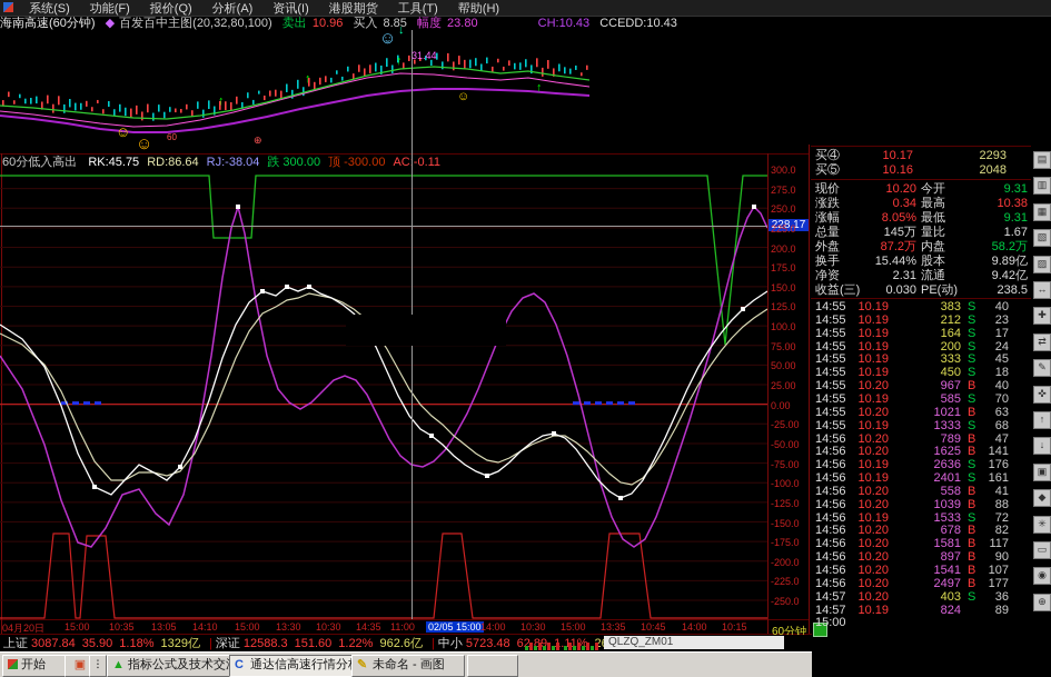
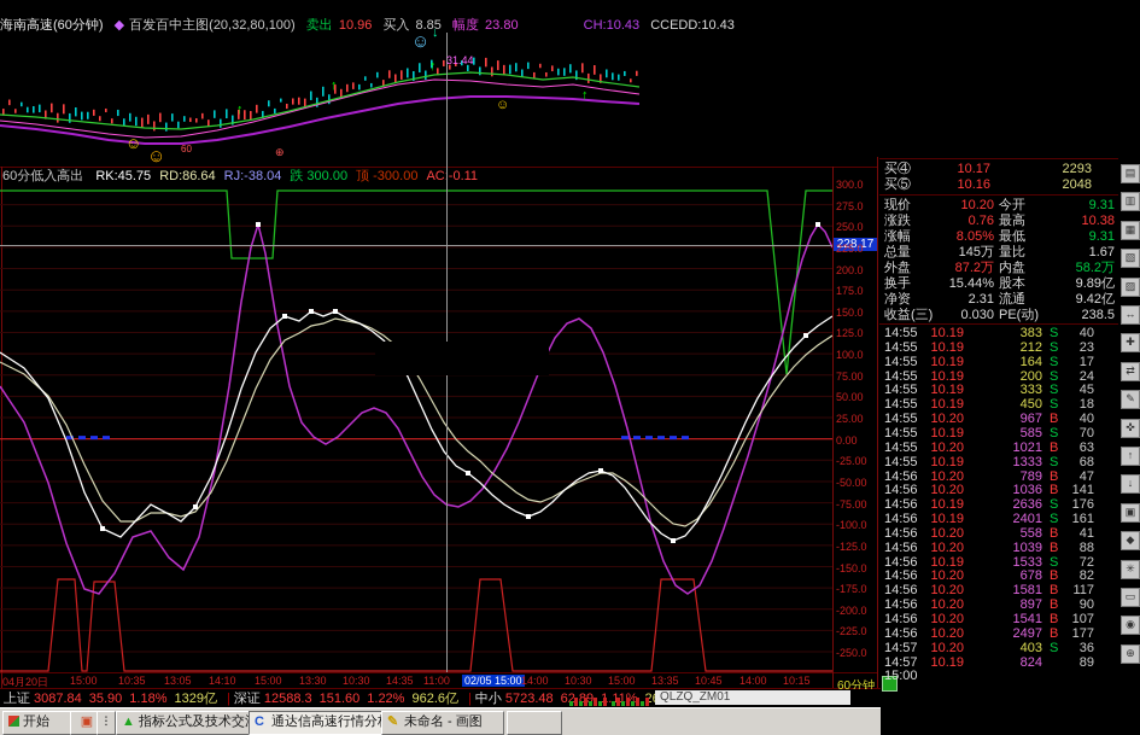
- 系统(S) 功能(F) 报价(Q) 分析(A) 资讯(I) 港股期货 工具(T) 帮助(H)
  海南高速(60分钟) ◆ 百发百中主图(20,32,80,100) 卖出 10.96 买入 8.85 幅度 23.80 CH:10.43 CCEDD:10.43
  ☺
  ☺
  ☺
  ☺
  60
  ⊕
  ↑
  ↑
  ↑
  ↑
  ↓
  31.44
  60分低入高出 RK:45.75 RD:86.64 RJ:-38.04 跌 300.00 顶 -300.00 AC-0.11
  228.17
  300.0
  275.0
  250.0
  225.0
  200.0
  175.0
  150.0
  125.0
  100.0
  75.00
  50.00
  25.00
  0.00
  -25.00
  -50.00
  -75.00
  -100.0
  -125.0
  -150.0
  -175.0
  -200.0
  -225.0
  -250.0
  04月20日
  15:00
  10:35
  13:05
  14:10
  15:00
  13:30
  10:30
  14:35
  11:00
  02/05 15:00
  14:00
  10:30
  15:00
  13:35
  10:45
  14:00
  10:15
  60分钟
  买④
  10.17
  2293
  买⑤
  10.16
  2048
  现价
  10.20
  今开
  9.31
  涨跌
- 0.34
+ 0.76
  最高
  10.38
  涨幅
  8.05%
  最低
  9.31
  总量
  145万
  量比
  1.67
  外盘
  87.2万
  内盘
  58.2万
  换手
  15.44%
  股本
  9.89亿
  净资
  2.31
  流通
  9.42亿
  收益(三)
  0.030
  PE(动)
  238.5
  14:55
  10.19
  383
  S
  40
  14:55
  10.19
  212
  S
  23
  14:55
  10.19
  164
  S
  17
  14:55
  10.19
  200
  S
  24
  14:55
  10.19
  333
  S
  45
  14:55
  10.19
  450
  S
  18
  14:55
  10.20
  967
  B
  40
  14:55
  10.19
  585
  S
  70
  14:55
  10.20
  1021
  B
  63
  14:55
  10.19
  1333
  S
  68
  14:56
  10.20
  789
  B
  47
  14:56
  10.20
- 1625
+ 1036
  B
  141
  14:56
  10.19
  2636
  S
  176
  14:56
  10.19
  2401
  S
  161
  14:56
  10.20
  558
  B
  41
  14:56
  10.20
  1039
  B
  88
  14:56
  10.19
  1533
  S
  72
  14:56
  10.20
  678
  B
  82
  14:56
  10.20
  1581
  B
  117
  14:56
  10.20
  897
  B
  90
  14:56
  10.20
  1541
  B
  107
  14:56
  10.20
  2497
  B
  177
  14:57
  10.20
  403
  S
  36
  14:57
  10.19
  824
  89
  15:00
  ▤
  ▥
  ▦
  ▧
  ▨
  ↔
  ✚
  ⇄
  ✎
  ✜
  ↑
  ↓
  ▣
  ◆
  ✳
  ▭
  ◉
  ⊕
  上证 3087.84 35.90 1.18% 1329亿 | 深证 12588.3 151.60 1.22% 962.6亿 | 中小 5723.48 6289 .1%
  QLZQ_ZM01
  开始
  ▣
  ⁝
  ▲ 指标公式及技术交
  C 通达信高速行情分
  ✎ 未命名 - 画图
